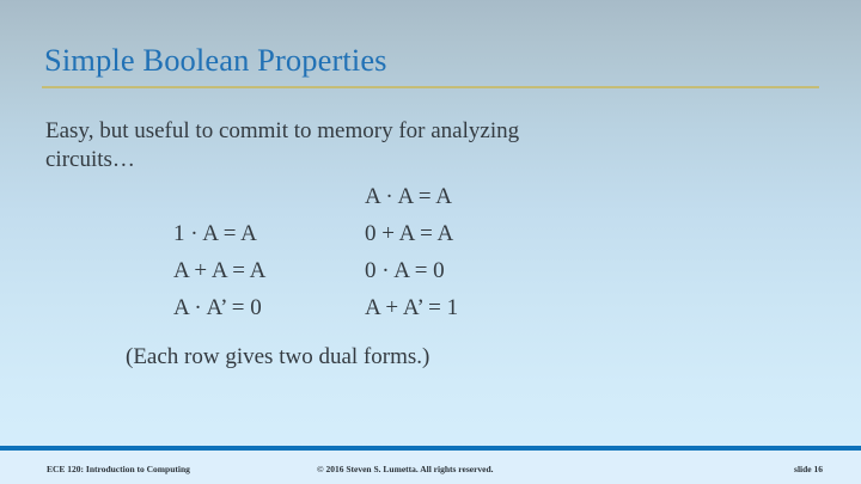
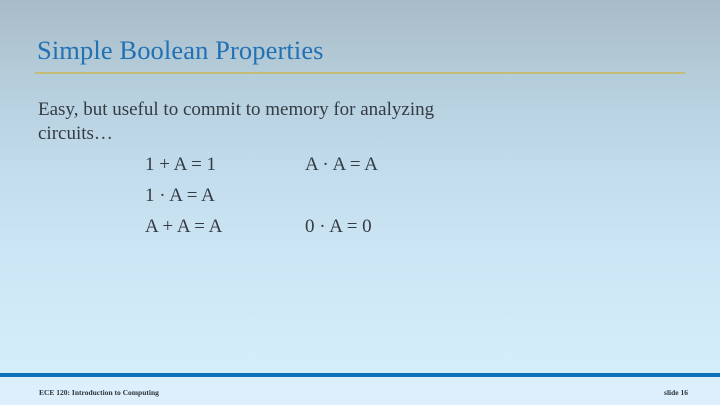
  Simple Boolean Properties
  Easy, but useful to commit to memory for analyzing circuits…
+ 1 + A = 1
  A · A = A
  1 · A = A
- 0 + A = A
  A + A = A
  0 · A = 0
- A · A’ = 0
- A + A’ = 1
- (Each row gives two dual forms.)
  ECE 120: Introduction to Computing
- © 2016 Steven S. Lumetta. All rights reserved.
  slide 16
